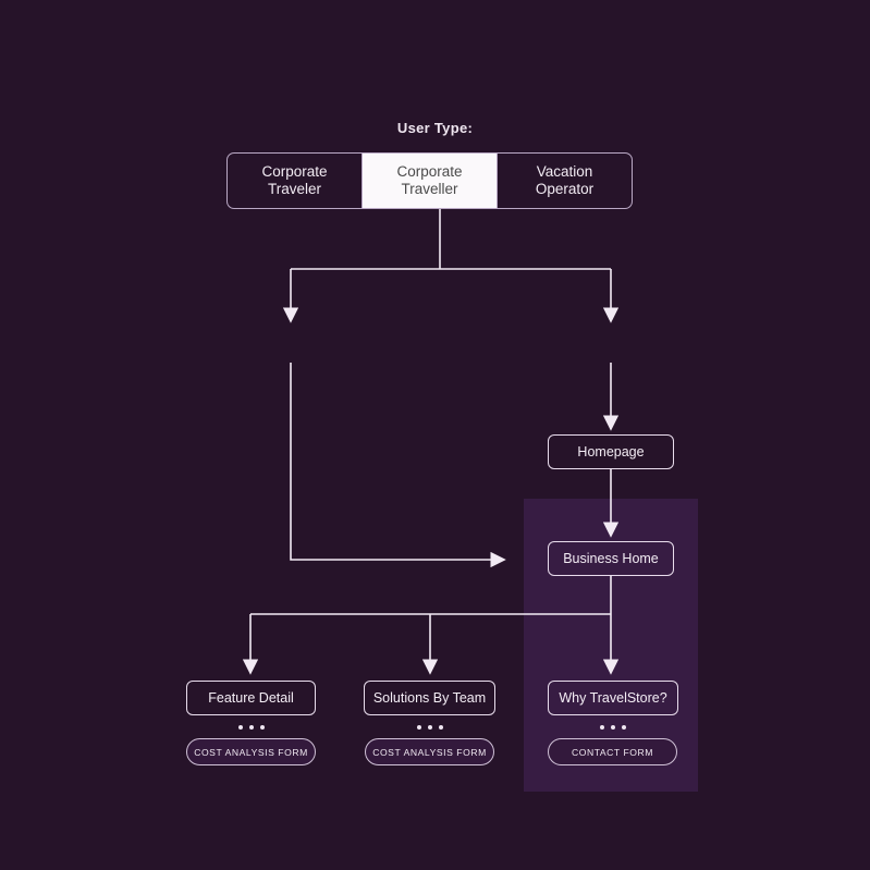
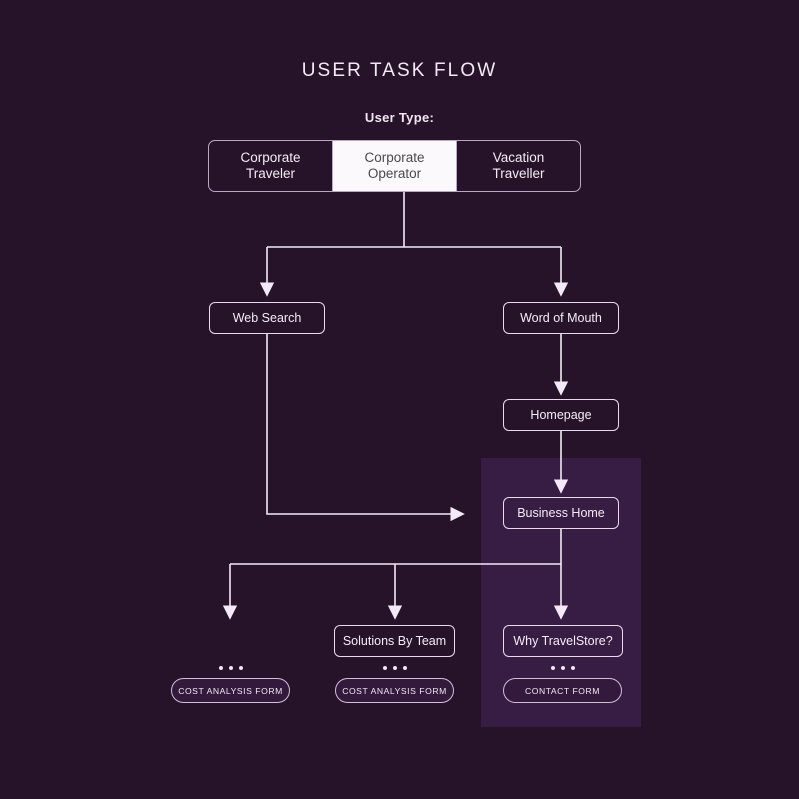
+ USER TASK FLOW
  User Type:
  Corporate
  Traveler
  Corporate
- Traveller
+ Operator
  Vacation
- Operator
+ Traveller
+ Web Search
+ Word of Mouth
  Homepage
  Business Home
- Feature Detail
  COST ANALYSIS FORM
  Solutions By Team
  COST ANALYSIS FORM
  Why TravelStore?
  CONTACT FORM
